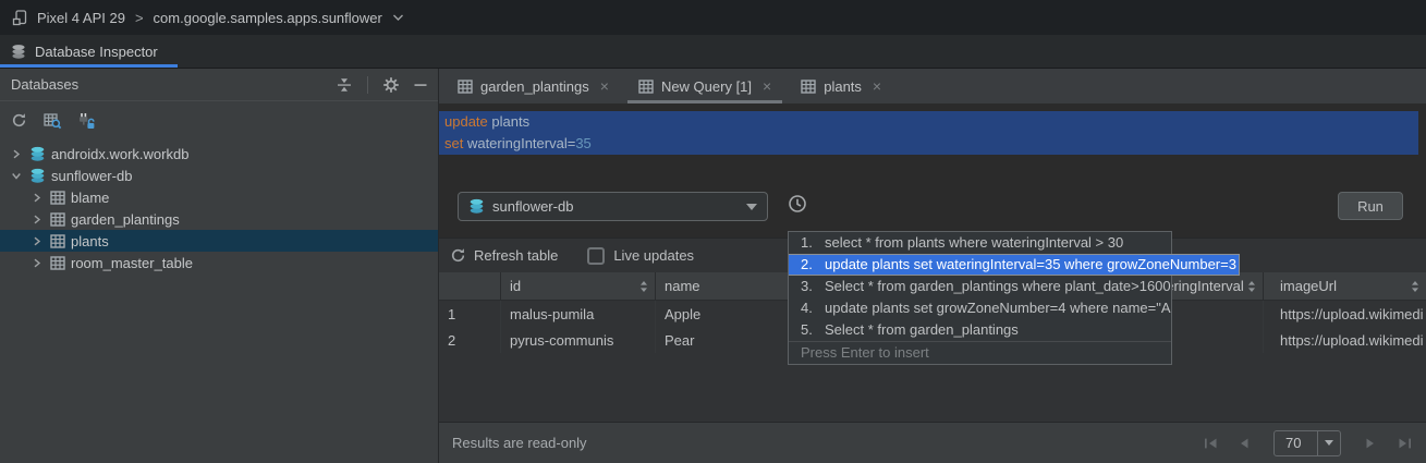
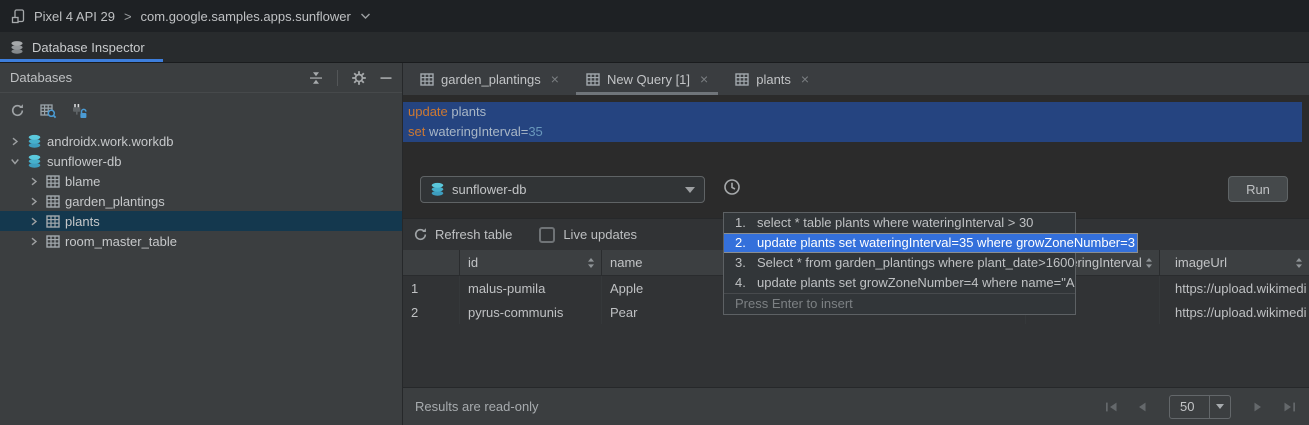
  Pixel 4 API 29
  >
  com.google.samples.apps.sunflower
  Database Inspector
  Databases
  androidx.work.workdb
  sunflower-db
  blame
  garden_plantings
  plants
  room_master_table
  garden_plantings
  ×
  New Query [1]
  ×
  plants
  ×
  update plants
  set wateringInterval=35
  sunflower-db
  Run
  Refresh table
  Live updates
  id
  name
  ringInterval
  imageUrl
  1
  malus-pumila
  Apple
  https://upload.wikimedi
  2
  pyrus-communis
  Pear
  https://upload.wikimedi
  Results are read-only
- 70
+ 50
- 1. select * from plants where wateringInterval > 30
+ 1. select * table plants where wateringInterval > 30
  2. update plants set wateringInterval=35 where growZoneNumber=3
  3. Select * from garden_plantings where plant_date>1600
  4. update plants set growZoneNumber=4 where name="A
- 5. Select * from garden_plantings
  Press Enter to insert
